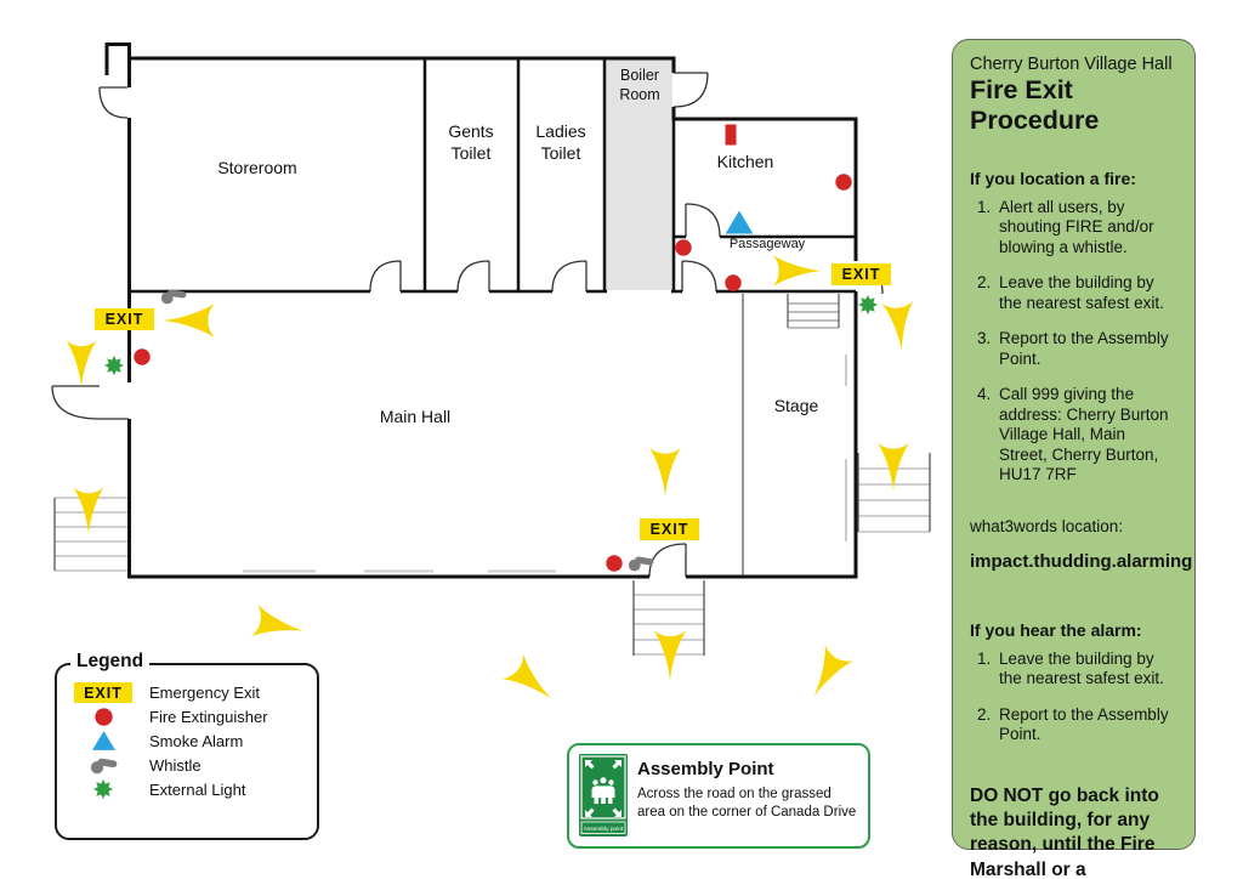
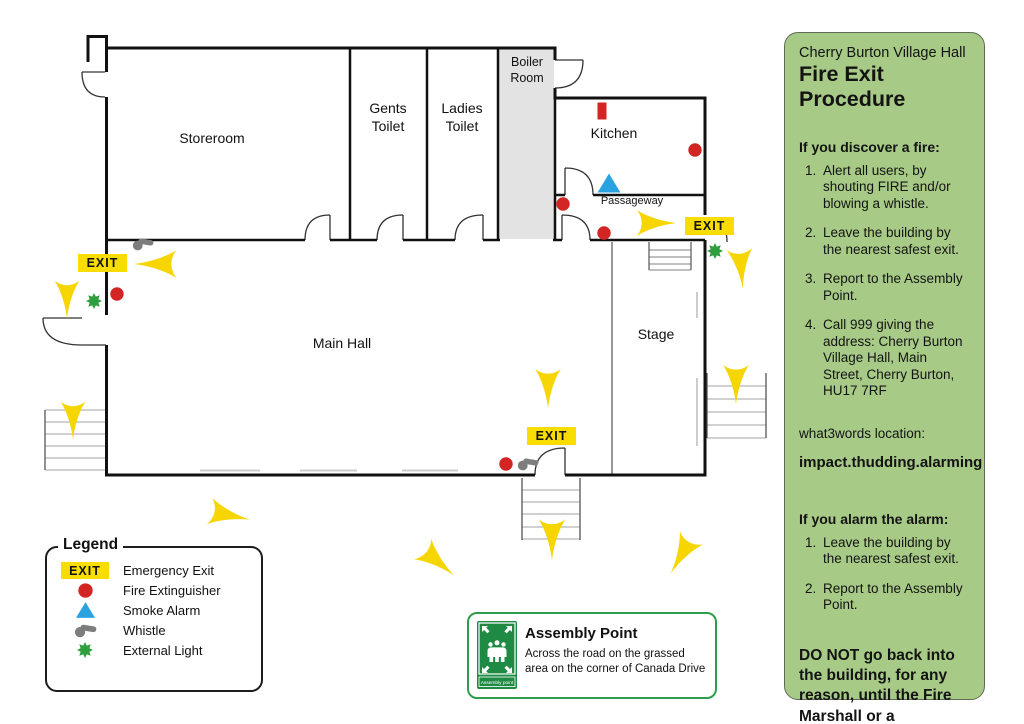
  Storeroom
  Gents
  Toilet
  Ladies
  Toilet
  Boiler
  Room
  Kitchen
  Passageway
  Main Hall
  Stage
  EXIT
  EXIT
  EXIT
  Legend
  EXIT
  Emergency Exit
  Fire Extinguisher
  Smoke Alarm
  Whistle
  External Light
  Assembly Point
  Across the road on the grassed area on the corner of Canada Drive
  Cherry Burton Village Hall
  Fire Exit Procedure
- If you location a fire:
+ If you discover a fire:
  Alert all users, by shouting FIRE and/or blowing a whistle.
  Leave the building by the nearest safest exit.
  Report to the Assembly Point.
  Call 999 giving the address: Cherry Burton Village Hall, Main Street, Cherry Burton, HU17 7RF
  what3words location:
  impact.thudding.alarming
- If you hear the alarm:
+ If you alarm the alarm:
  Leave the building by the nearest safest exit.
  Report to the Assembly Point.
  DO NOT go back into the building, for any reason, until the Fire Marshall or a
